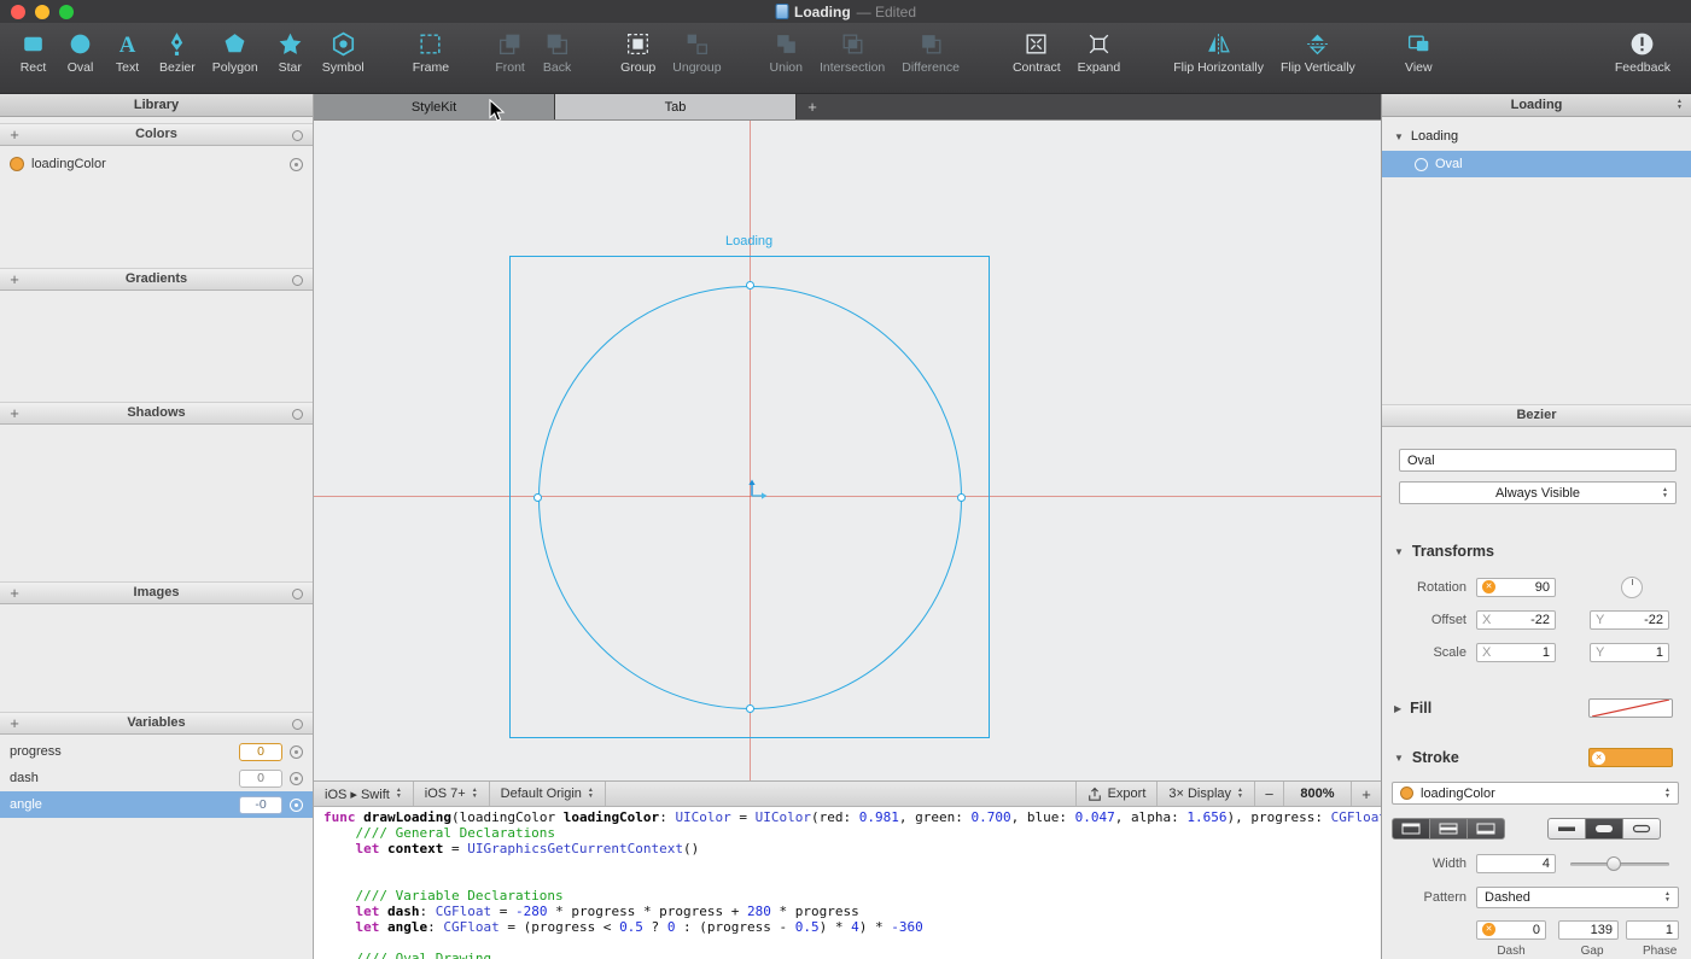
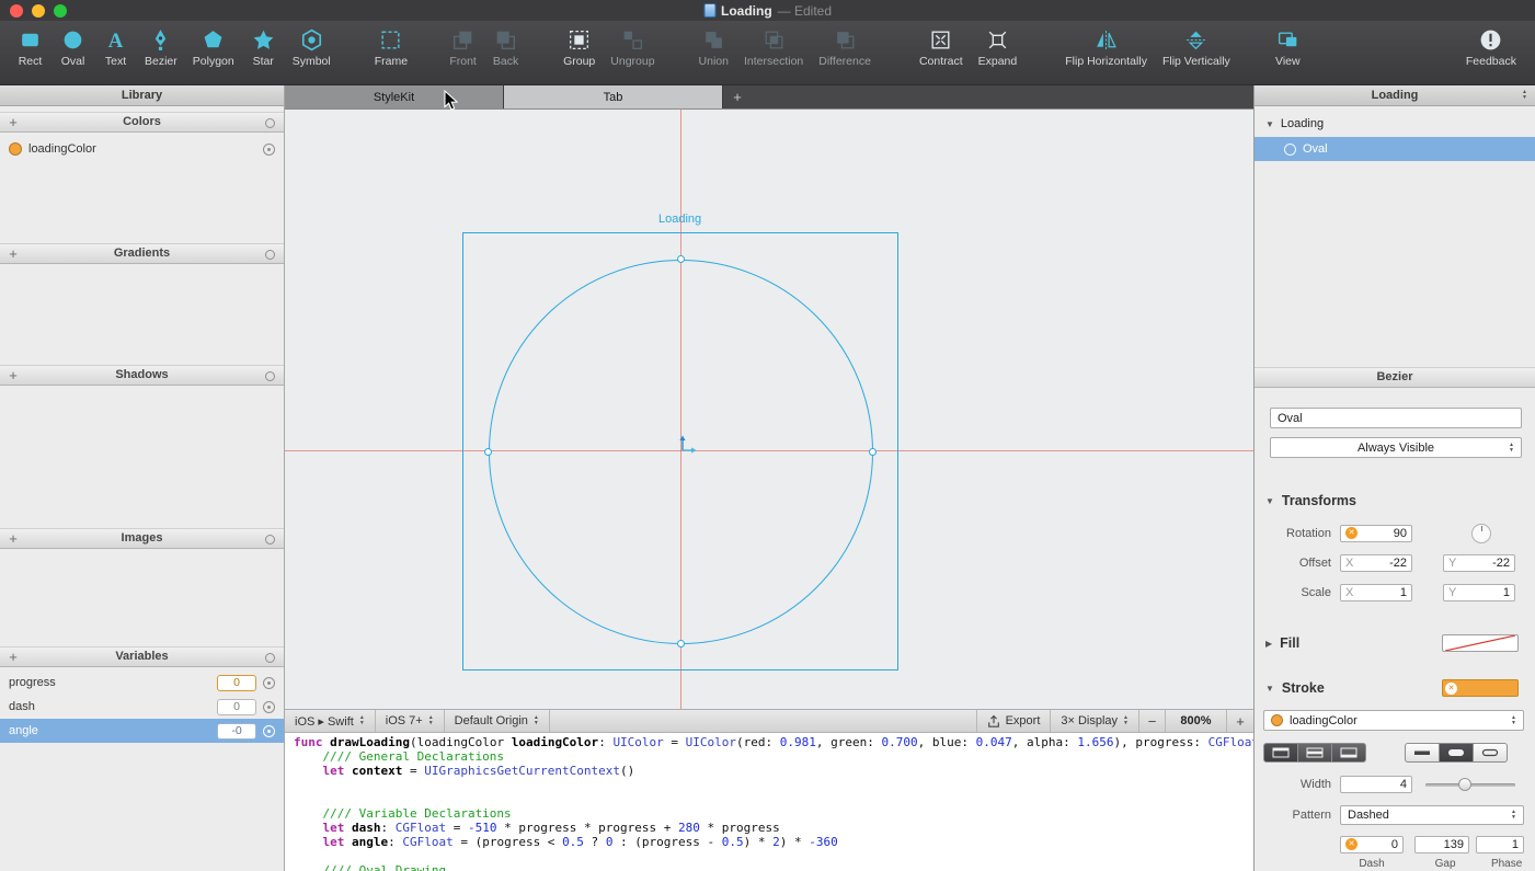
  Loading
  — Edited
  Rect
  Oval
  A
  Text
  Bezier
  Polygon
  Star
  Symbol
  Frame
  Front
  Back
  Group
  Ungroup
  Union
  Intersection
  Difference
  Contract
  Expand
  Flip Horizontally
  Flip Vertically
  View
  Feedback
  Library
  Colors
  loadingColor
  Gradients
  Shadows
  Images
  Variables
  progress
  0
  dash
  0
  angle
  -0
  StyleKit
  Tab
  +
  Loading
  iOS ▸ Swift
  iOS 7+
  Default Origin
  Export
  3× Display
  −
  800%
  +
  func drawLoading(loadingColor loadingColor: UIColor = UIColor(red: 0.981, green: 0.700, blue: 0.047, alpha: 1.656), progress: CGFloa
  //// General Declarations
  let context = UIGraphicsGetCurrentContext()
  //// Variable Declarations
- let dash: CGFloat = -280 * progress * progress + 280 * progress
+ let dash: CGFloat = -510 * progress * progress + 280 * progress
- let angle: CGFloat = (progress < 0.5 ? 0 : (progress - 0.5) * 4) * -360
+ let angle: CGFloat = (progress < 0.5 ? 0 : (progress - 0.5) * 2) * -360
  Loading
  Loading
  Oval
  Bezier
  Oval
  Always Visible
  Transforms
  Rotation
  90
  Offset
  X
  -22
  Y
  -22
  Scale
  X
  1
  Y
  1
  Fill
  Stroke
  loadingColor
  Width
  4
  Pattern
  Dashed
  0
  139
  1
  Dash Gap Phase
